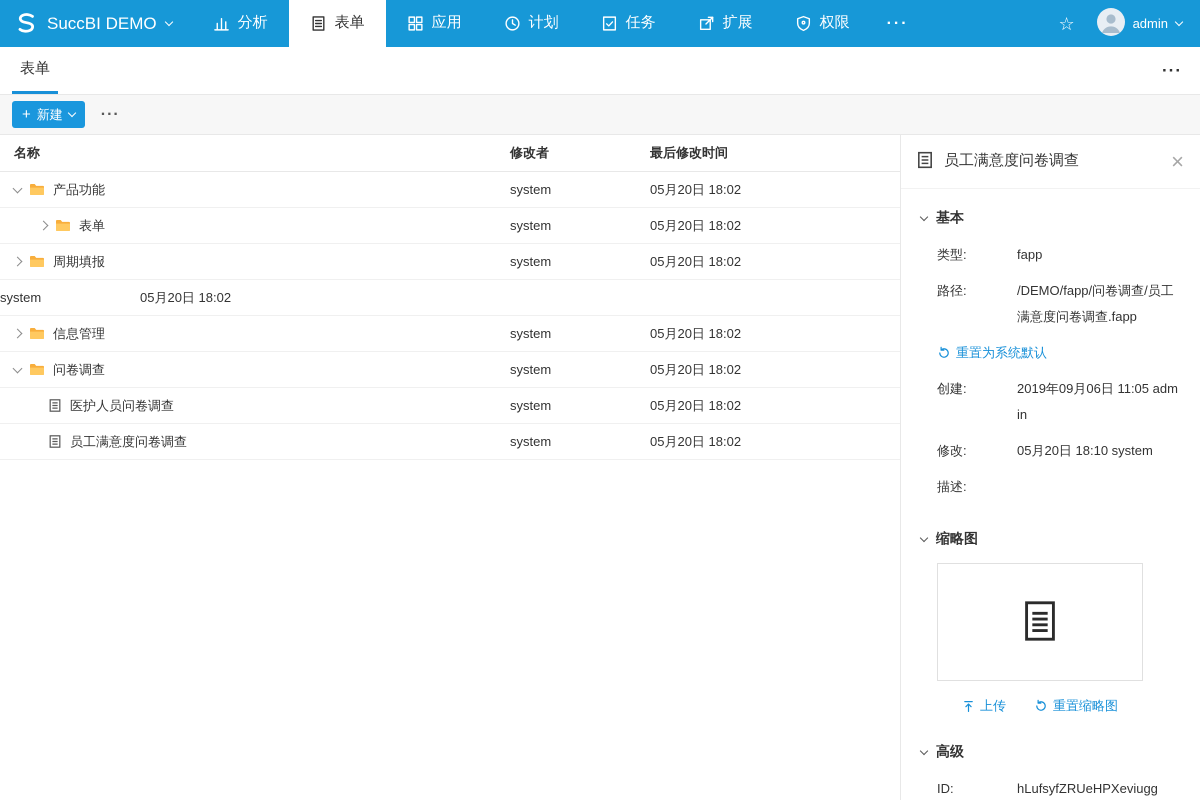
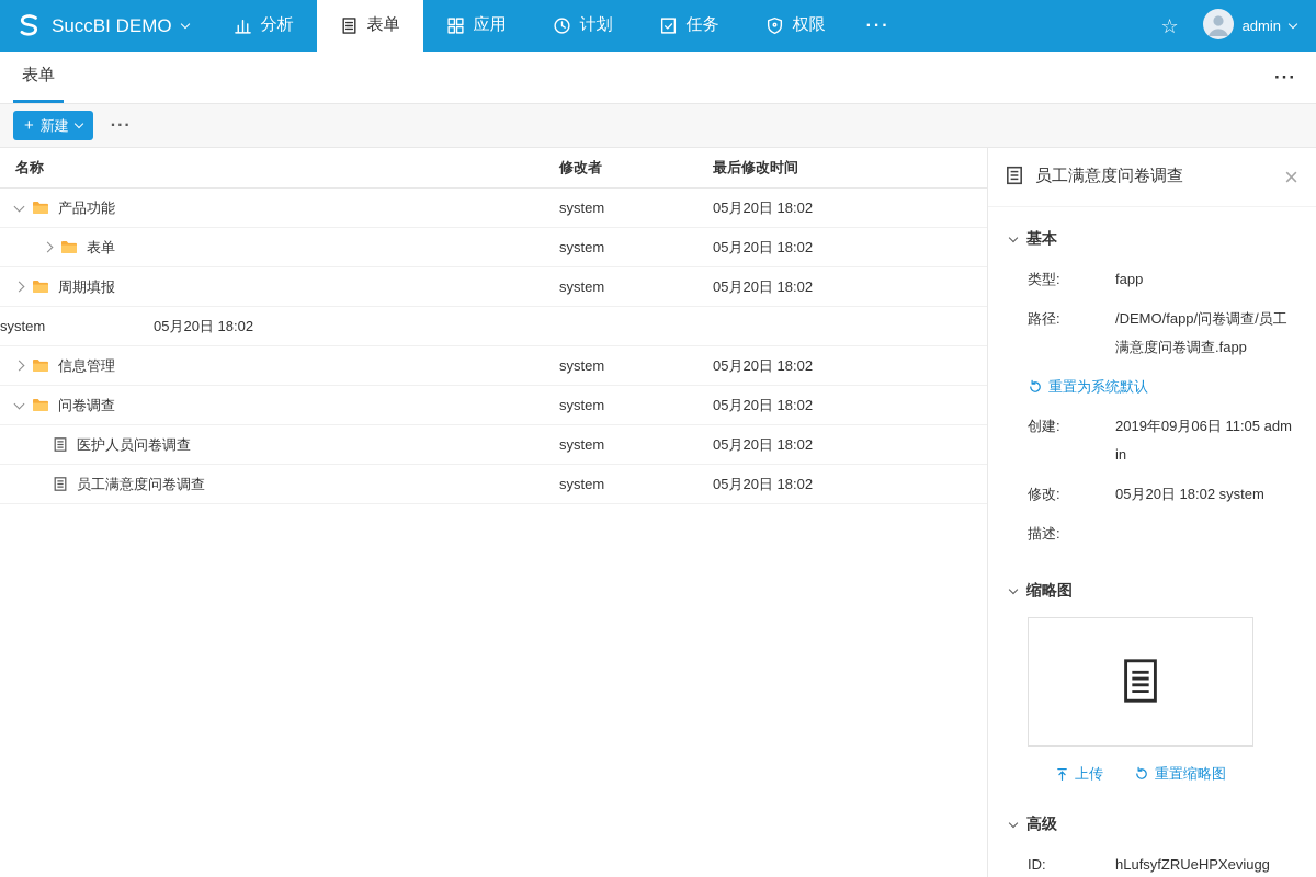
  SuccBI DEMO
  分析
  表单
  应用
  计划
  任务
- 扩展
  权限
  ···
  ☆
  admin
  表单
  ···
  +
  新建
  ···
  名称
  修改者
  最后修改时间
  产品功能
  system
  05月20日 18:02
  表单
  system
  05月20日 18:02
  周期填报
  system
  05月20日 18:02
  system
  05月20日 18:02
  信息管理
  system
  05月20日 18:02
  问卷调查
  system
  05月20日 18:02
  医护人员问卷调查
  system
  05月20日 18:02
  员工满意度问卷调查
  system
  05月20日 18:02
  员工满意度问卷调查
  ×
  基本
  类型:
  fapp
  路径:
  /DEMO/fapp/问卷调查/员工满意度问卷调查.fapp
  重置为系统默认
  创建:
  2019年09月06日 11:05 admin
  修改:
- 05月20日 18:10 system
+ 05月20日 18:02 system
  描述:
  缩略图
  上传
  重置缩略图
  高级
  ID:
  hLufsyfZRUeHPXeviugg
